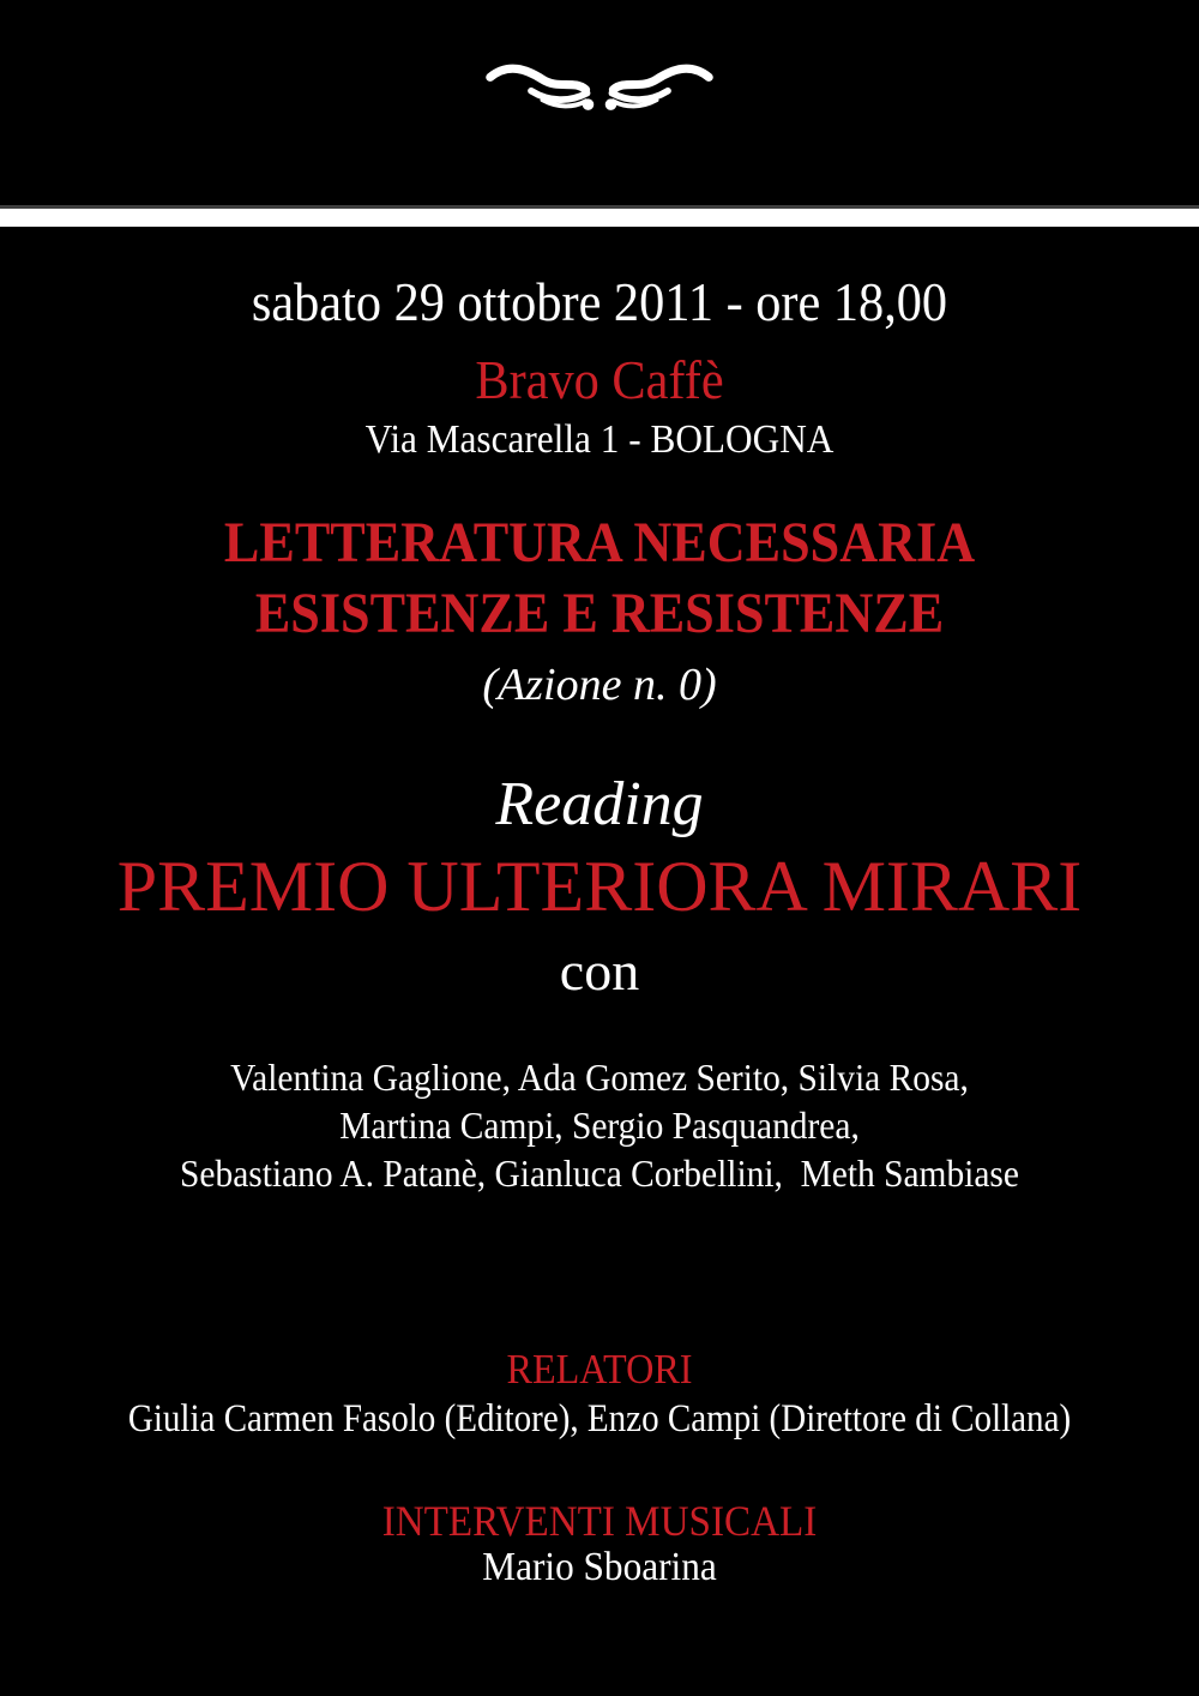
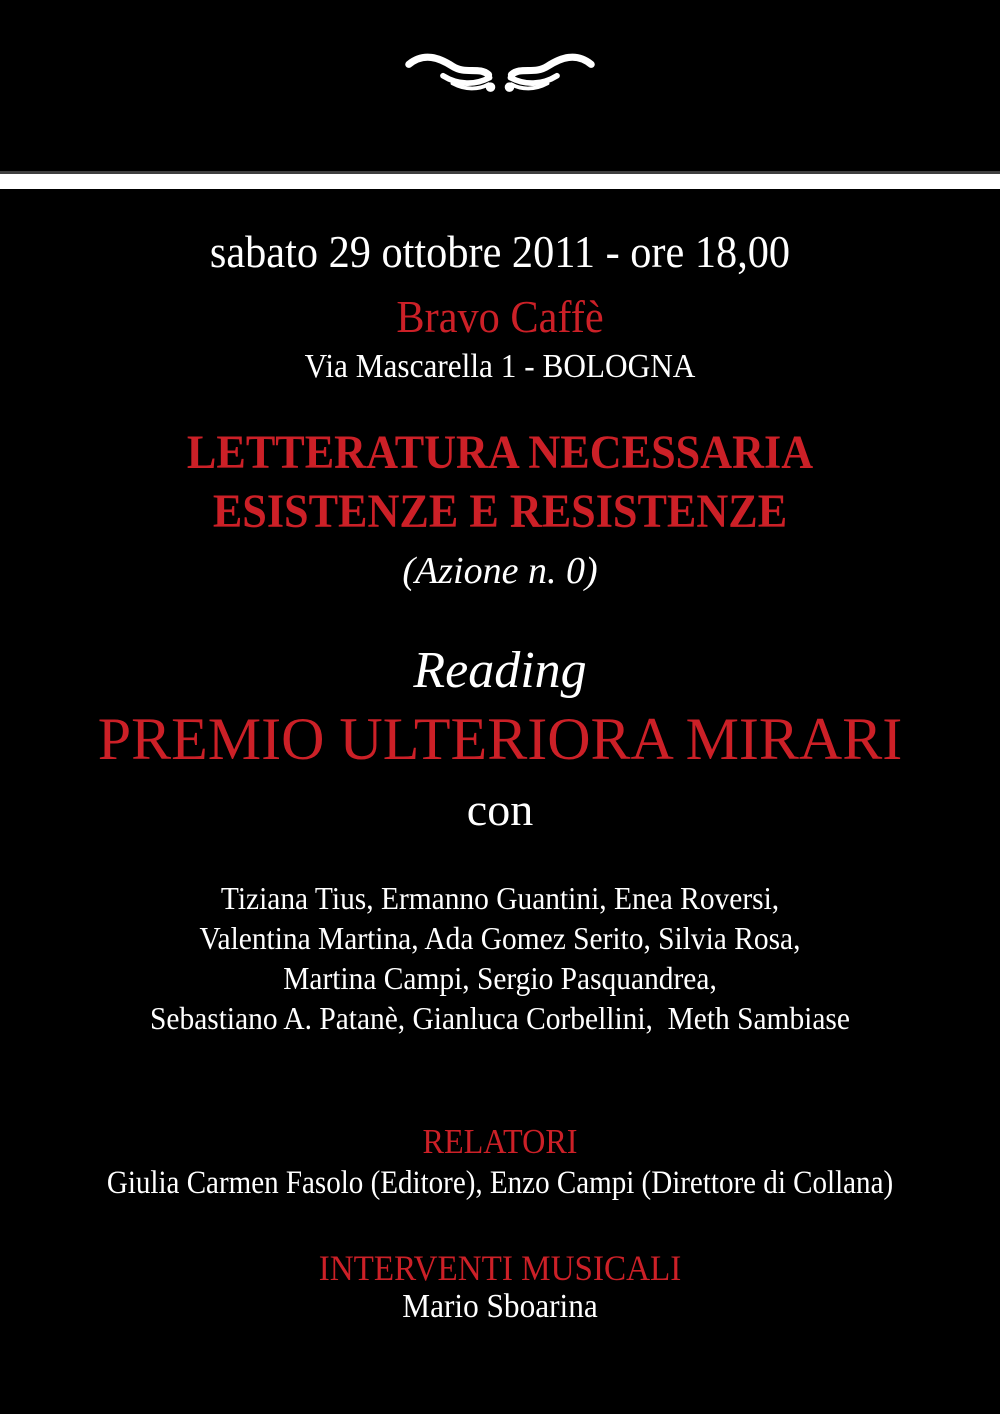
  sabato 29 ottobre 2011 - ore 18,00
  Bravo Caffè
  Via Mascarella 1 - BOLOGNA
  LETTERATURA NECESSARIA
  ESISTENZE E RESISTENZE
  (Azione n. 0)
  Reading
  PREMIO ULTERIORA MIRARI
  con
+ Tiziana Tius, Ermanno Guantini, Enea Roversi,
- Valentina Gaglione, Ada Gomez Serito, Silvia Rosa,
+ Valentina Martina, Ada Gomez Serito, Silvia Rosa,
  Martina Campi, Sergio Pasquandrea,
  Sebastiano A. Patanè, Gianluca Corbellini, Meth Sambiase
  RELATORI
  Giulia Carmen Fasolo (Editore), Enzo Campi (Direttore di Collana)
  INTERVENTI MUSICALI
  Mario Sboarina
